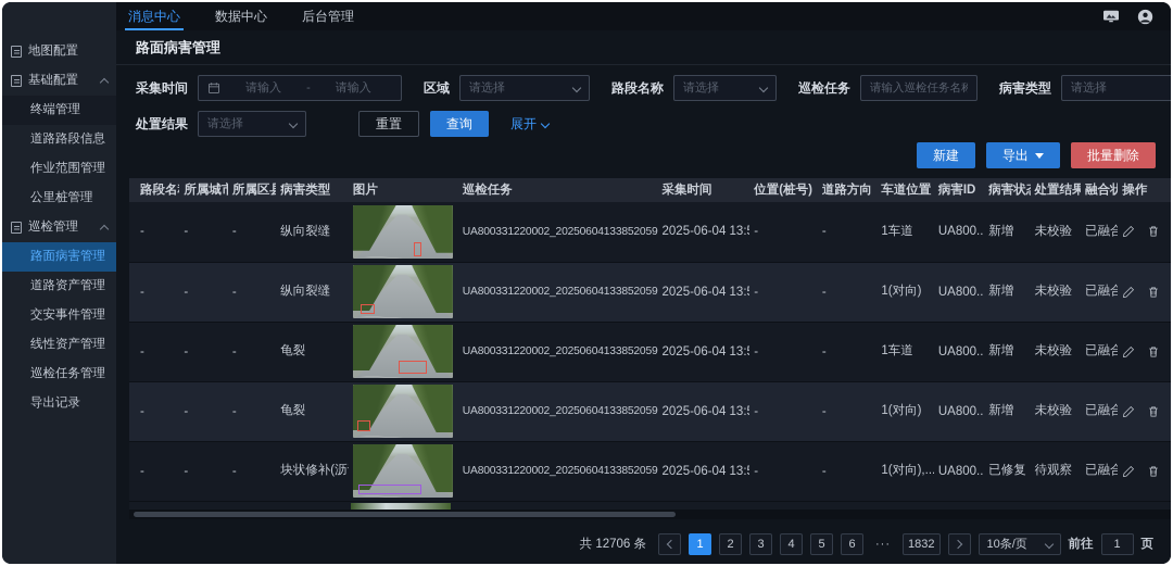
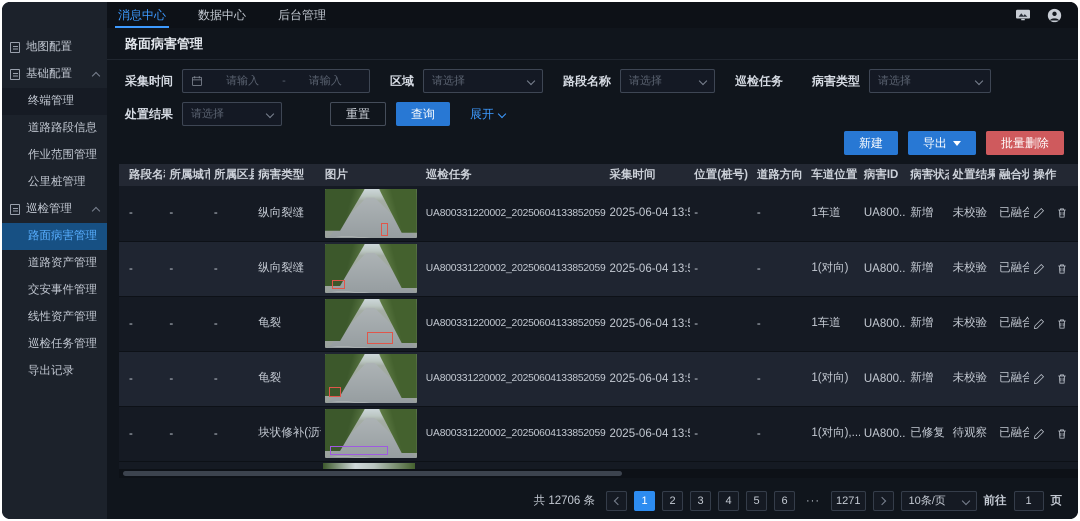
  消息中心
  数据中心
  后台管理
  地图配置
  基础配置
  终端管理
  道路路段信息
  作业范围管理
  公里桩管理
  巡检管理
  路面病害管理
  道路资产管理
  交安事件管理
  线性资产管理
  巡检任务管理
  导出记录
  路面病害管理
  采集时间
  请输入
  -
  请输入
  区域
  请选择
  路段名称
  请选择
  巡检任务
- 请输入巡检任务名称
  病害类型
  请选择
  处置结果
  请选择
  重置
  查询
  展开
  新建
  导出
  批量删除
  路段名	所属城市	所属区县	病害类型	图片	巡检任务	采集时间	位置(桩号)	道路方向	车道位置	病害ID	病害状	处置结果	融合状	操作
  -	-	-	纵向裂缝		UA800331220002_20250604133852059	2025-06-04 13:	-	-	1车道	UA800..	新增	未校验	已融合
  -	-	-	纵向裂缝		UA800331220002_20250604133852059	2025-06-04 13:	-	-	1(对向)	UA800..	新增	未校验	已融合
  -	-	-	龟裂		UA800331220002_20250604133852059	2025-06-04 13:	-	-	1车道	UA800..	新增	未校验	已融合
  -	-	-	龟裂		UA800331220002_20250604133852059	2025-06-04 13:	-	-	1(对向)	UA800..	新增	未校验	已融合
  -	-	-	块状修补(沥		UA800331220002_20250604133852059	2025-06-04 13:	-	-	1(对向),...	UA800..	已修复	待观察	已融合
  共 12706 条
  1
  2
  3
  4
  5
  6
  ···
- 1832
+ 1271
  10条/页
  前往
  1
  页
